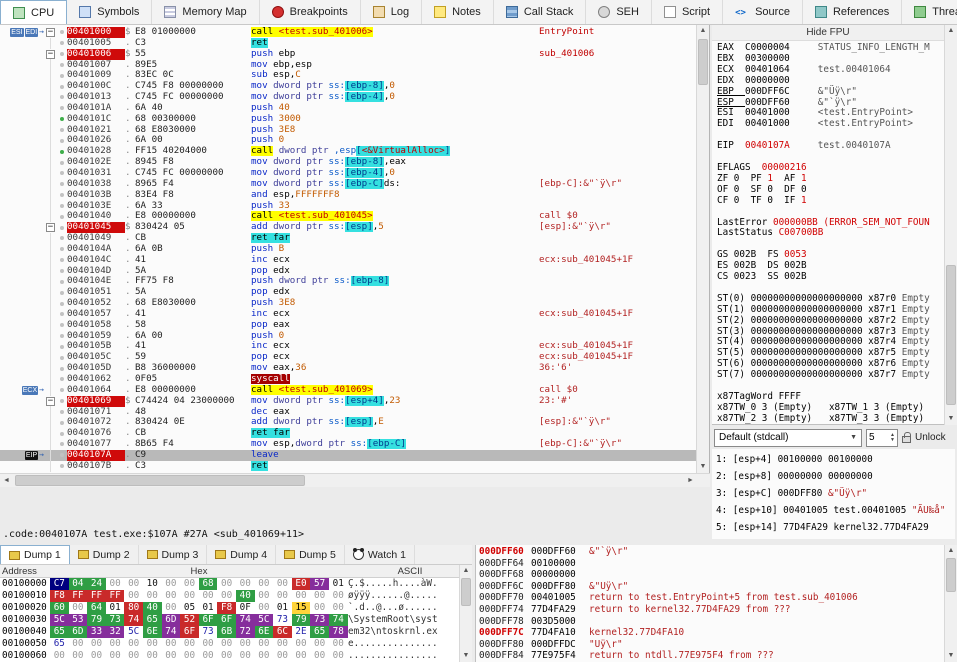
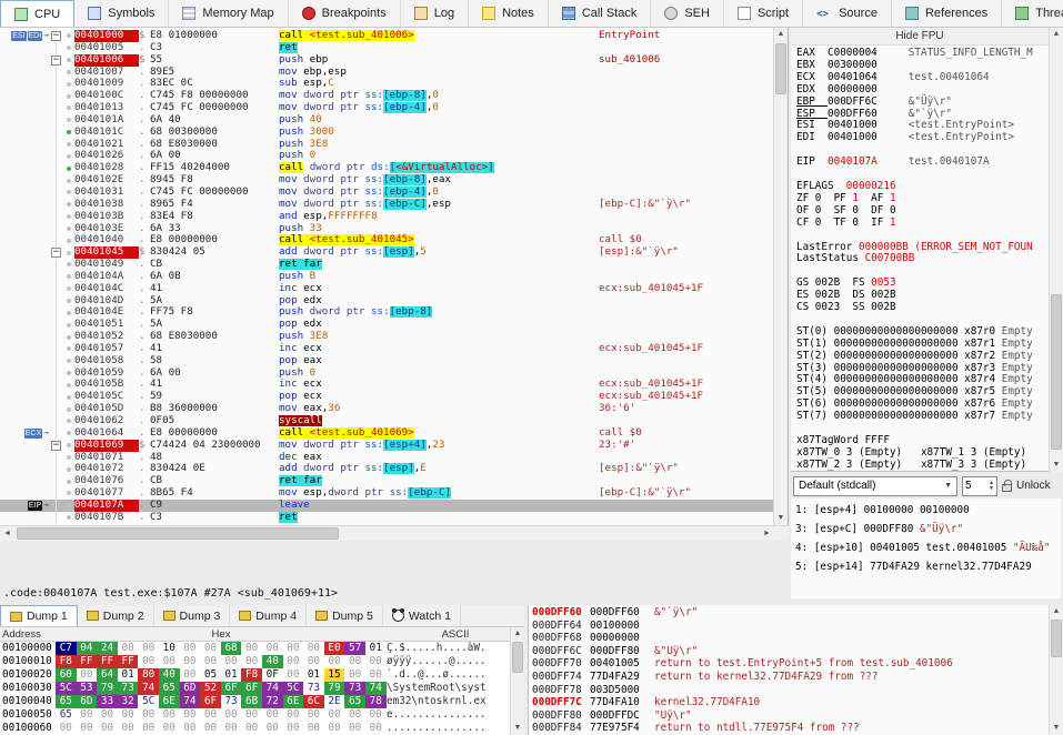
  CPU
  Symbols
  Memory Map
  Breakpoints
  Log
  Notes
  Call Stack
  SEH
  Script
  Source
  References
  →
  −
  00401000
  $
  E8 01000000
  call <test.sub_401006>
  EntryPoint
  00401005
  .
  C3
  ret
  −
  00401006
  $
  55
  push ebp
  sub_401006
  00401007
  .
  89E5
  mov ebp,esp
  00401009
  .
  83EC 0C
  sub esp,C
  0040100C
  .
  C745 F8 00000000
  mov dword ptr ss:[ebp-8],0
  00401013
  .
  C745 FC 00000000
  mov dword ptr ss:[ebp-4],0
  0040101A
  .
  6A 40
  push 40
  0040101C
  .
  68 00300000
  push 3000
  00401021
  .
  68 E8030000
  push 3E8
  00401026
  .
  6A 00
  push 0
  00401028
  .
  FF15 40204000
- call dword ptr ,esp[<&VirtualAlloc>]
+ call dword ptr ds:[<&VirtualAlloc>]
  0040102E
  .
  8945 F8
  mov dword ptr ss:[ebp-8],eax
  00401031
  .
  C745 FC 00000000
  mov dword ptr ss:[ebp-4],0
  00401038
  .
  8965 F4
- mov dword ptr ss:[ebp-C]ds:
+ mov dword ptr ss:[ebp-C],esp
  [ebp-C]:&"`ÿ\r"
  0040103B
  .
  83E4 F8
  and esp,FFFFFFF8
  0040103E
  .
  6A 33
  push 33
  00401040
  .
  E8 00000000
  call <test.sub_401045>
  call $0
  −
  00401045
  $
  830424 05
  add dword ptr ss:[esp],5
  [esp]:&"`ÿ\r"
  00401049
  .
  CB
  ret far
  0040104A
  .
  6A 0B
  push B
  0040104C
  .
  41
  inc ecx
  ecx:sub_401045+1F
  0040104D
  .
  5A
  pop edx
  0040104E
  .
  FF75 F8
  push dword ptr ss:[ebp-8]
  00401051
  .
  5A
  pop edx
  00401052
  .
  68 E8030000
  push 3E8
  00401057
  .
  41
  inc ecx
  ecx:sub_401045+1F
  00401058
  .
  58
  pop eax
  00401059
  .
  6A 00
  push 0
  0040105B
  .
  41
  inc ecx
  ecx:sub_401045+1F
  0040105C
  .
  59
  pop ecx
  ecx:sub_401045+1F
  0040105D
  .
  B8 36000000
  mov eax,36
  36:'6'
  00401062
  .
  0F05
  syscall
  →
  00401064
  .
  E8 00000000
  call <test.sub_401069>
  call $0
  −
  00401069
  $
  C74424 04 23000000
  mov dword ptr ss:[esp+4],23
  23:'#'
  00401071
  .
  48
  dec eax
  00401072
  .
  830424 0E
  add dword ptr ss:[esp],E
  [esp]:&"`ÿ\r"
  00401076
  .
  CB
  ret far
  00401077
  .
  8B65 F4
  mov esp,dword ptr ss:[ebp-C]
  [ebp-C]:&"`ÿ\r"
  →
  0040107A
  .
  C9
  leave
  0040107B
  .
  C3
  ret
  Hide FPU
  EAX C0000004 STATUS_INFO_LENGTH_M
  EBX 00300000
  ECX 00401064 test.00401064
  EDX 00000000
  EBP 000DFF6C &"Üÿ\r"
  ESP 000DFF60 &"`ÿ\r"
  ESI 00401000 <test.EntryPoint>
  EDI 00401000 <test.EntryPoint>
  EIP 0040107A test.0040107A
  EFLAGS 00000216
  ZF 0 PF 1 AF 1
  OF 0 SF 0 DF 0
  CF 0 TF 0 IF 1
  LastError 000000BB (ERROR_SEM_NOT_FOUN
  LastStatus C00700BB
  GS 002B FS 0053
  ES 002B DS 002B
  CS 0023 SS 002B
  ST(0) 00000000000000000000 x87r0 Empty
  ST(1) 00000000000000000000 x87r1 Empty
  ST(2) 00000000000000000000 x87r2 Empty
  ST(3) 00000000000000000000 x87r3 Empty
  ST(4) 00000000000000000000 x87r4 Empty
  ST(5) 00000000000000000000 x87r5 Empty
  ST(6) 00000000000000000000 x87r6 Empty
  ST(7) 00000000000000000000 x87r7 Empty
  x87TagWord FFFF
  x87TW_0 3 (Empty) x87TW_1 3 (Empty)
  x87TW_2 3 (Empty) x87TW_3 3 (Empty)
  Default (stdcall)
  5
  Unlock
  1: [esp+4] 00100000 00100000
- 2: [esp+8] 00000000 00000000
  3: [esp+C] 000DFF80 &"Üÿ\r"
  4: [esp+10] 00401005 test.00401005 "ÃU‰å"
  5: [esp+14] 77D4FA29 kernel32.77D4FA29
  .code:0040107A test.exe:$107A #27A <sub_401069+11>
  Dump 1
  Dump 2
  Dump 3
  Dump 4
  Dump 5
  Watch 1
  Address
  Hex
  ASCII
  00100000
  C7
  04
  24
  00
  00
  10
  00
  00
  68
  00
  00
  00
  00
  E0
  57
  01
  Ç.$.....h....àW.
  00100010
  F8
  FF
  FF
  FF
  00
  00
  00
  00
  00
  00
  40
  00
  00
  00
  00
  00
  øÿÿÿ......@.....
  00100020
  60
  00
  64
  01
  80
  40
  00
  05
  01
  F8
  0F
  00
  01
  15
  00
  00
  `.d..@...ø......
  00100030
  5C
  53
  79
  73
  74
  65
  6D
  52
  6F
  6F
  74
  5C
  73
  79
  73
  74
  \SystemRoot\syst
  00100040
  65
  6D
  33
  32
  5C
  6E
  74
  6F
  73
  6B
  72
  6E
  6C
  2E
  65
  78
  em32\ntoskrnl.ex
  00100050
  65
  00
  00
  00
  00
  00
  00
  00
  00
  00
  00
  00
  00
  00
  00
  00
  e...............
  00100060
  00
  00
  00
  00
  00
  00
  00
  00
  00
  00
  00
  00
  00
  00
  00
  00
  ................
  000DFF60
  000DFF60
  &"`ÿ\r"
  000DFF64
  00100000
  000DFF68
  00000000
  000DFF6C
  000DFF80
  &"Üÿ\r"
  000DFF70
  00401005
  return to test.EntryPoint+5 from test.sub_401006
  000DFF74
  77D4FA29
  return to kernel32.77D4FA29 from ???
  000DFF78
  003D5000
  000DFF7C
  77D4FA10
  kernel32.77D4FA10
  000DFF80
  000DFFDC
  "Üÿ\r"
  000DFF84
  77E975F4
  return to ntdll.77E975F4 from ???
